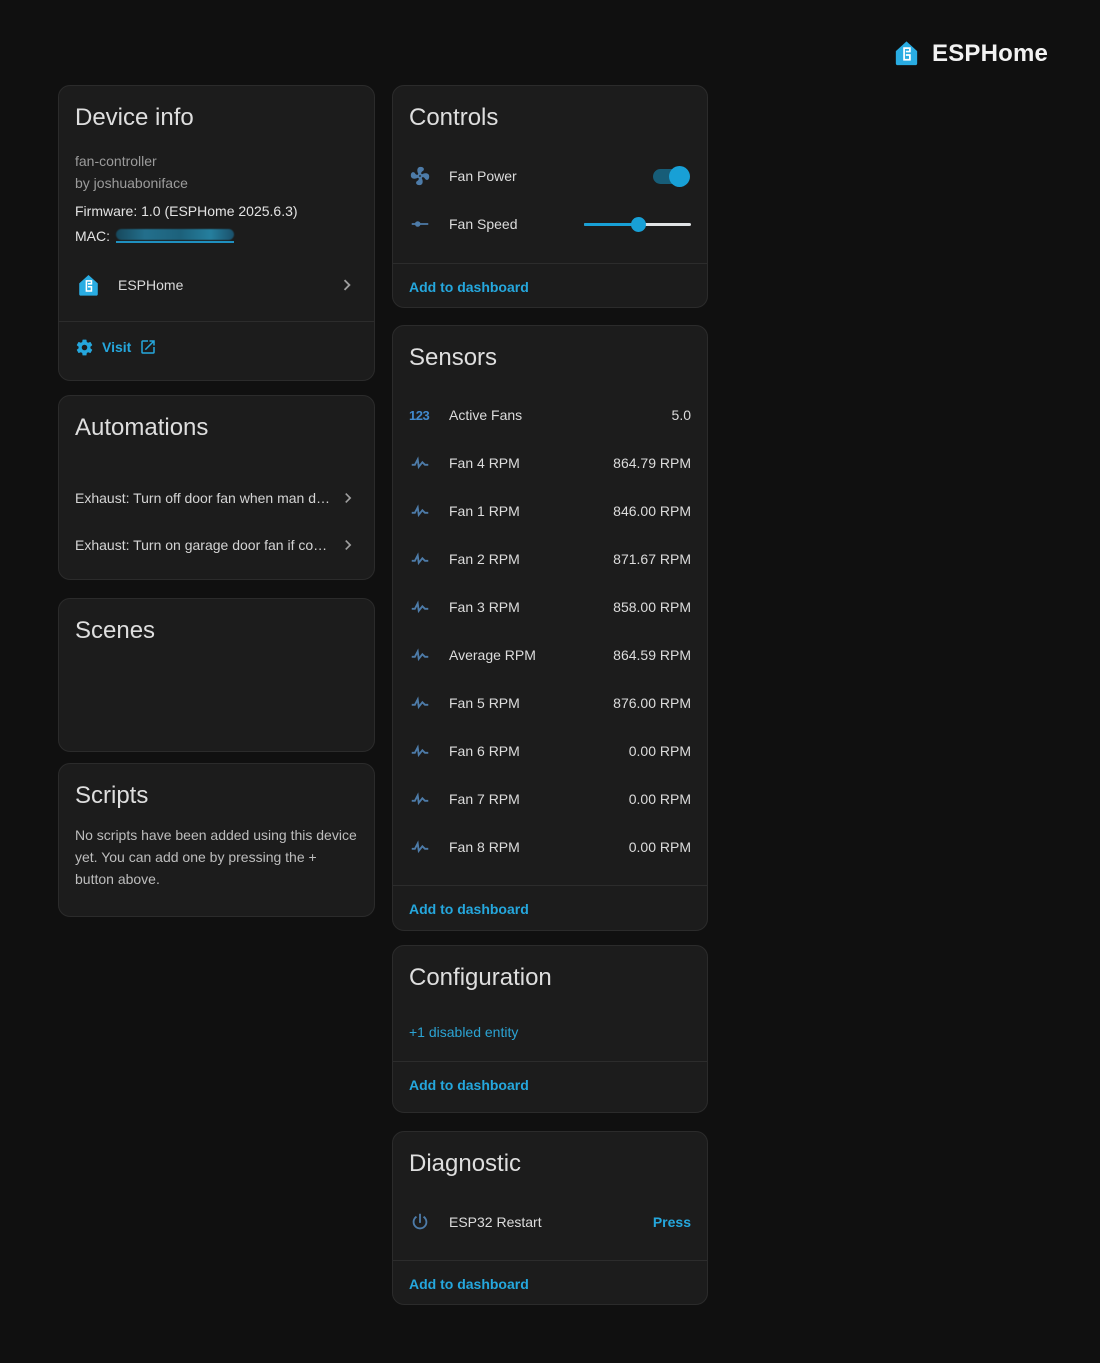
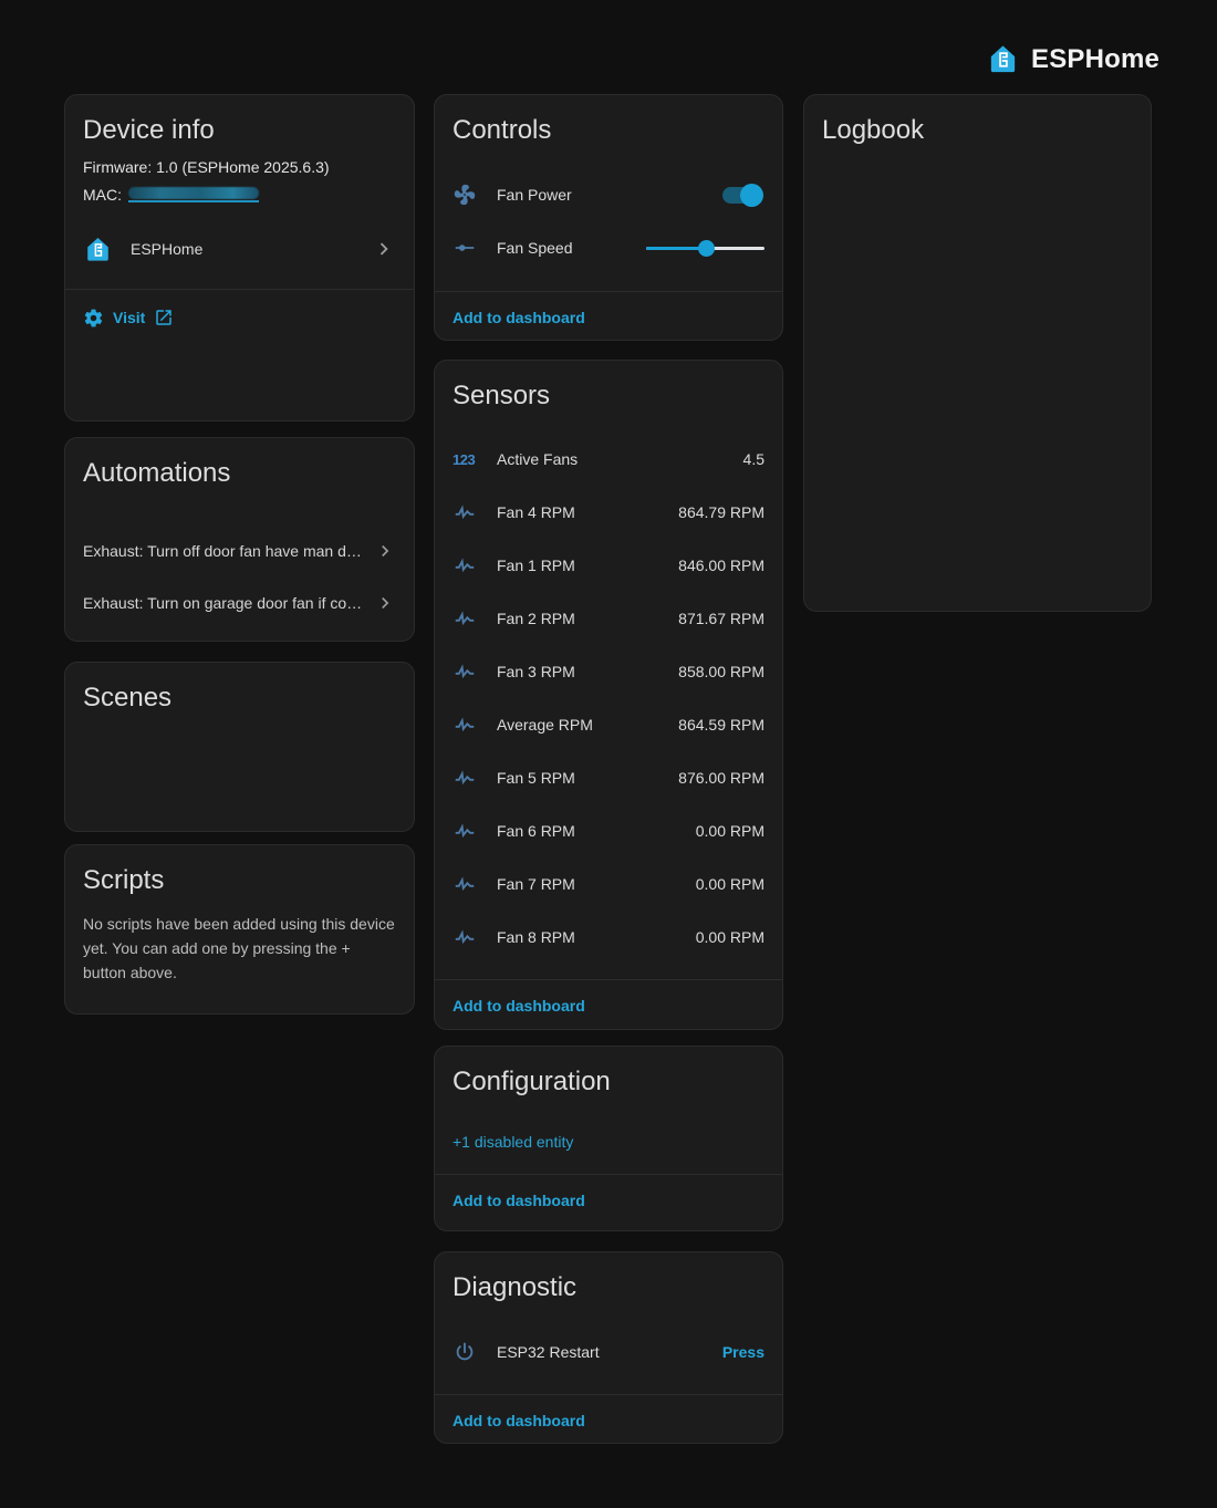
  ESPHome
  Device info
- fan-controller
- by joshuaboniface
  Firmware: 1.0 (ESPHome 2025.6.3)
  MAC:
  ESPHome
  Visit
  Automations
- Exhaust: Turn off door fan when man d…
+ Exhaust: Turn off door fan have man d…
  Exhaust: Turn on garage door fan if co…
  Scenes
  Scripts
  No scripts have been added using this device yet. You can add one by pressing the + button above.
  Controls
  Fan Power
  Fan Speed
  Add to dashboard
  Sensors
  123
  Active Fans
- 5.0
+ 4.5
  Fan 4 RPM
  864.79 RPM
  Fan 1 RPM
  846.00 RPM
  Fan 2 RPM
  871.67 RPM
  Fan 3 RPM
  858.00 RPM
  Average RPM
  864.59 RPM
  Fan 5 RPM
  876.00 RPM
  Fan 6 RPM
  0.00 RPM
  Fan 7 RPM
  0.00 RPM
  Fan 8 RPM
  0.00 RPM
  Add to dashboard
  Configuration
  +1 disabled entity
  Add to dashboard
  Diagnostic
  ESP32 Restart
  Press
  Add to dashboard
+ Logbook
